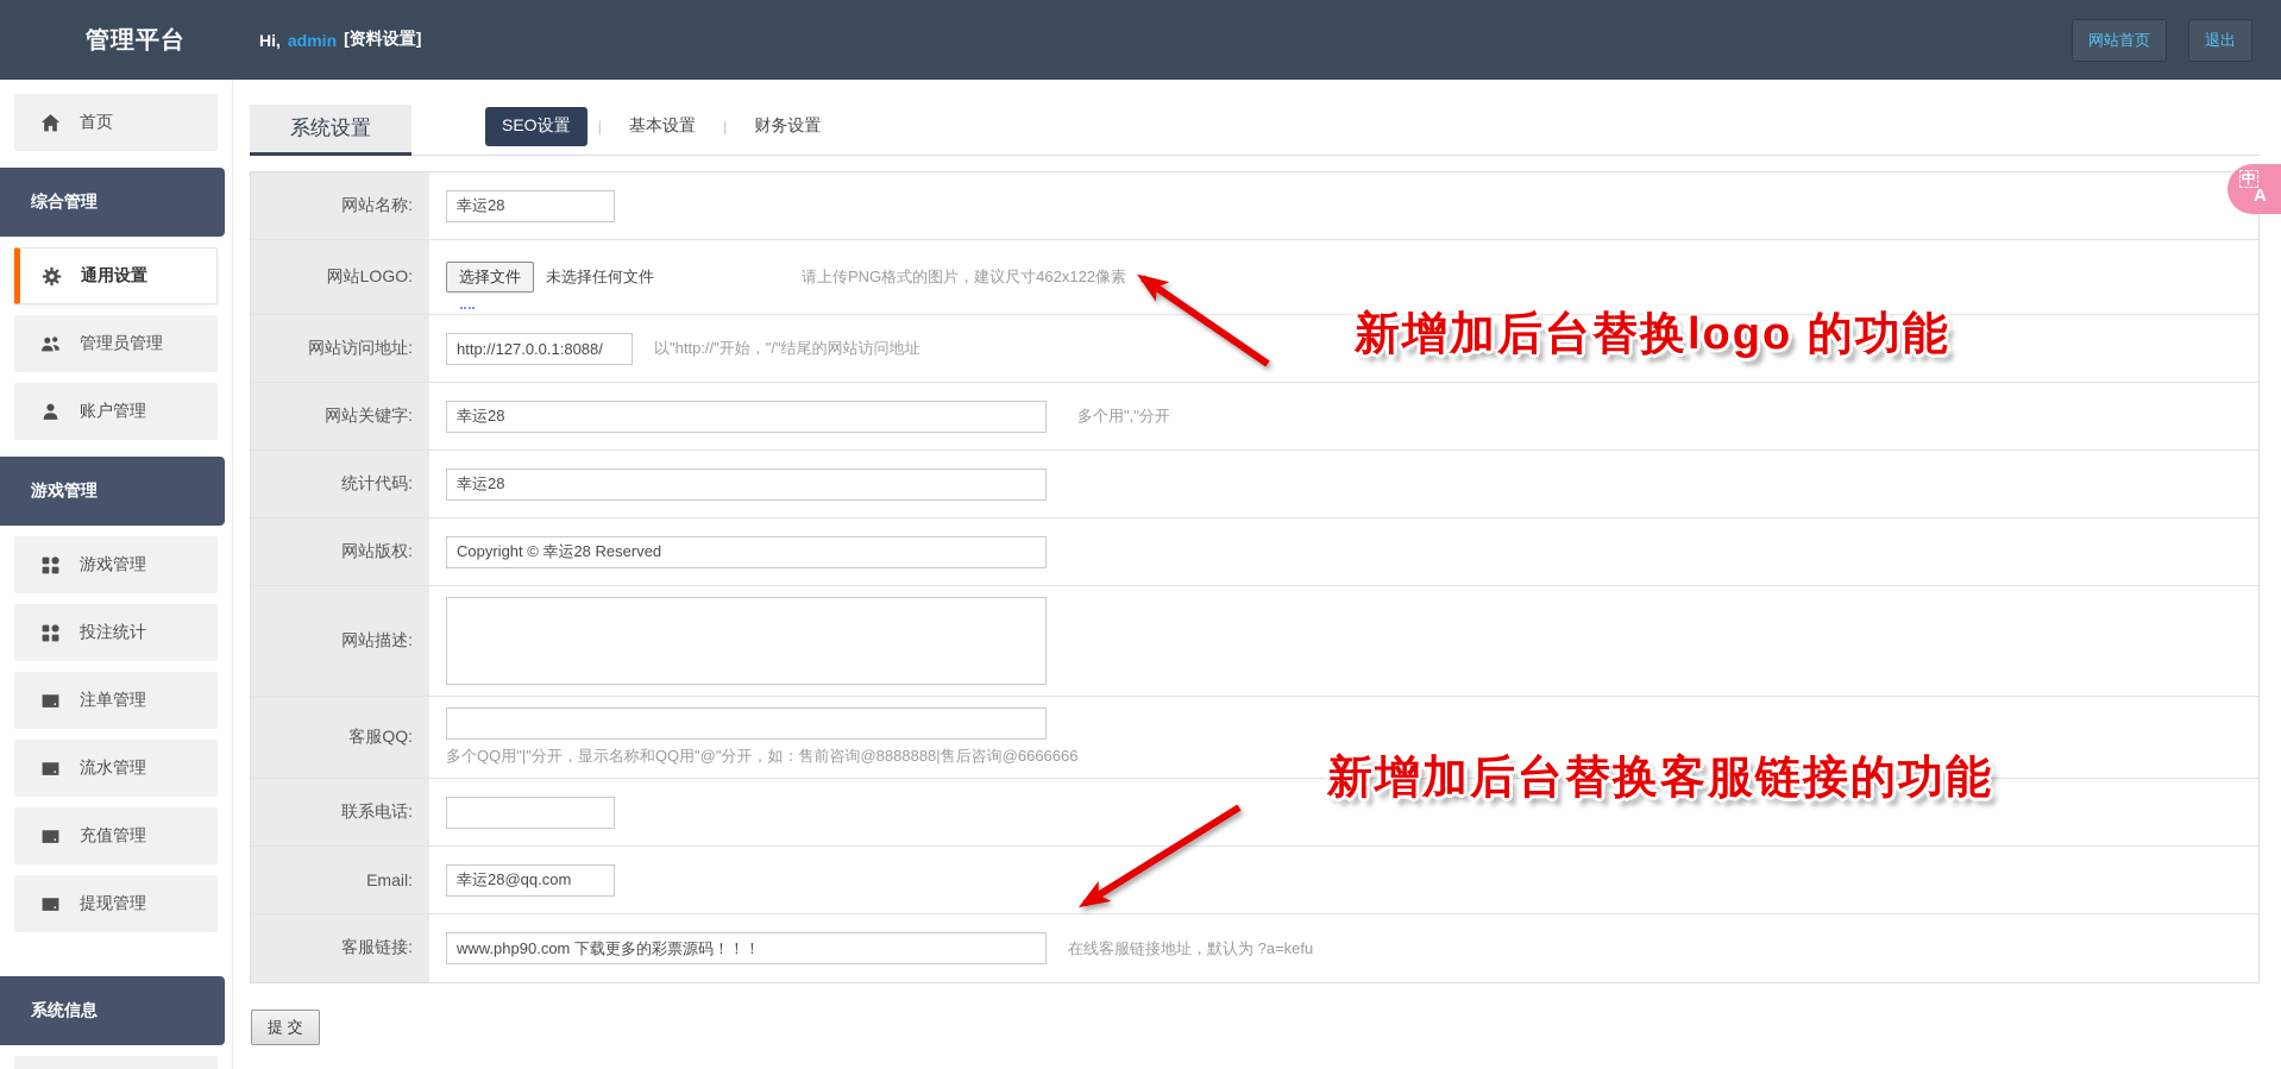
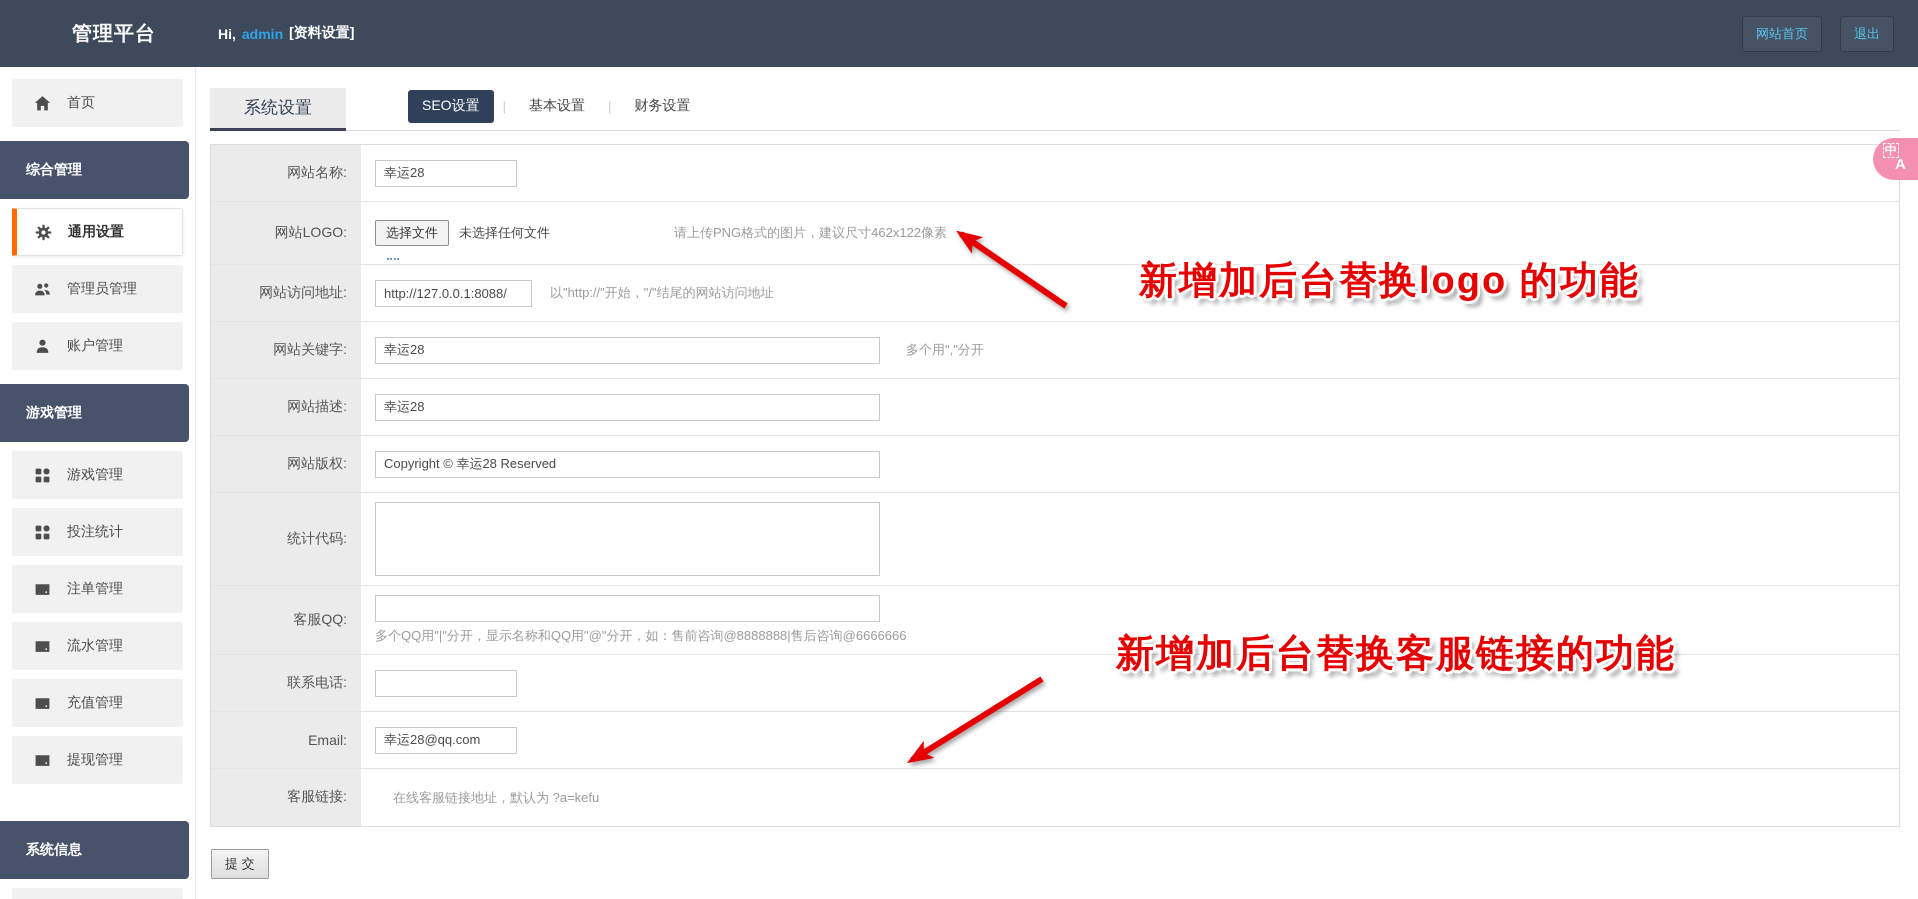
  管理平台
  Hi,
  admin
  [资料设置]
  网站首页
  退出
  首页
  综合管理
  通用设置
  管理员管理
  账户管理
  游戏管理
  游戏管理
  投注统计
  注单管理
  流水管理
  充值管理
  提现管理
  系统信息
  系统设置
  SEO设置
  |
  基本设置
  |
  财务设置
  网站名称:
  幸运28
  网站LOGO:
  选择文件
  未选择任何文件
  请上传PNG格式的图片，建议尺寸462x122像素
  网站访问地址:
  http://127.0.0.1:8088/
  以"http://"开始，"/"结尾的网站访问地址
  网站关键字:
  幸运28
  多个用","分开
- 统计代码:
+ 网站描述:
  幸运28
  网站版权:
  Copyright © 幸运28 Reserved
- 网站描述:
+ 统计代码:
  客服QQ:
  多个QQ用"|"分开，显示名称和QQ用"@"分开，如：售前咨询@8888888|售后咨询@6666666
  联系电话:
  Email:
  幸运28@qq.com
  客服链接:
- www.php90.com 下载更多的彩票源码！！！
  在线客服链接地址，默认为 ?a=kefu
  提 交
  新增加后台替换logo 的功能
  新增加后台替换客服链接的功能
  中
  A
